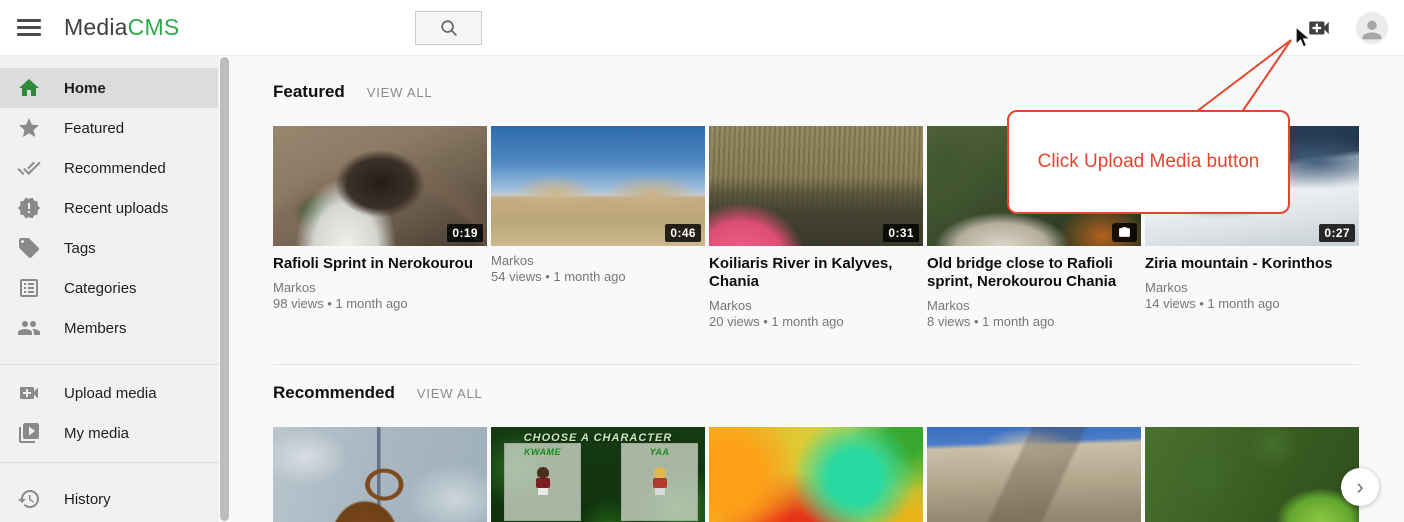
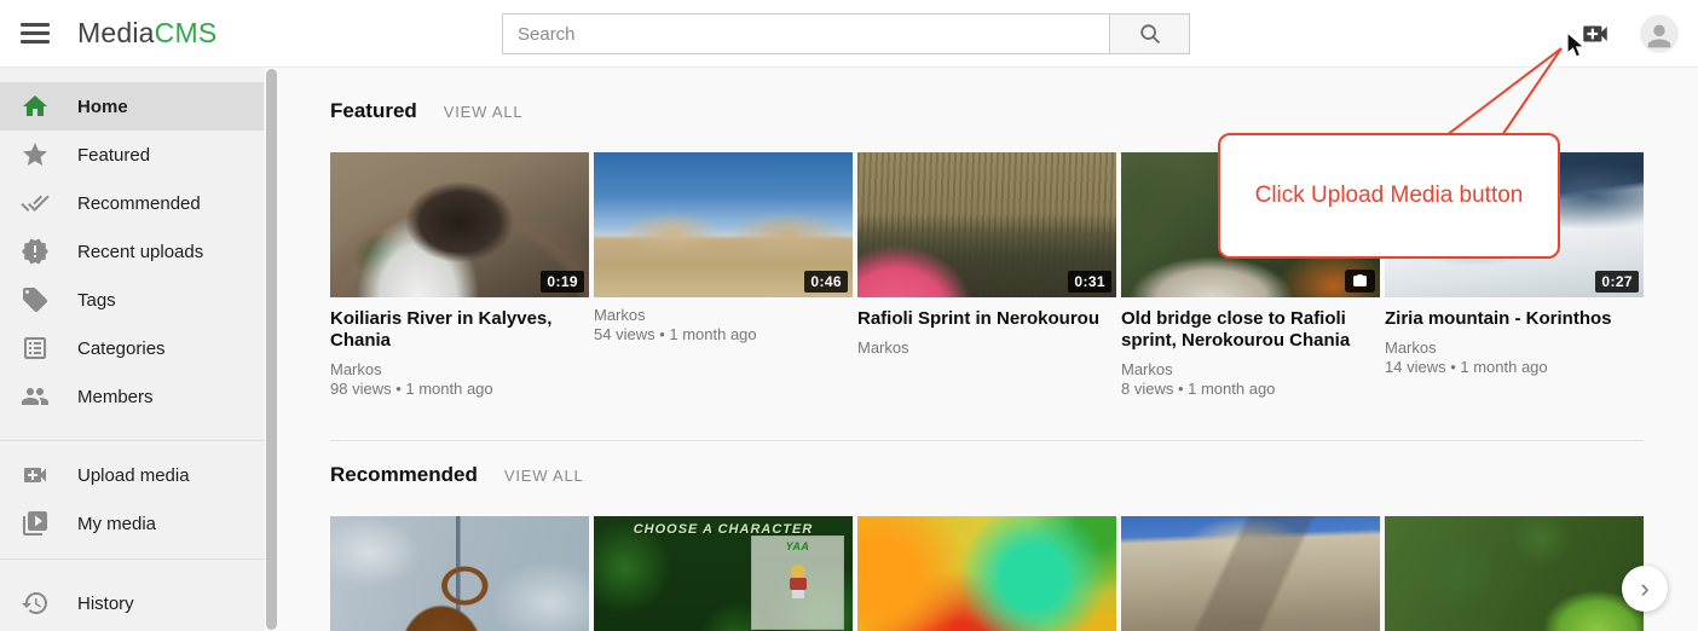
  MediaCMS
+ Search
  Home
  Featured
  Recommended
  Recent uploads
  Tags
  Categories
  Members
  Upload media
  My media
  History
  Featured
  VIEW ALL
  0:19
- Rafioli Sprint in Nerokourou
+ Koiliaris River in Kalyves, Chania
  Markos
  98 views • 1 month ago
  0:46
  Markos
  54 views • 1 month ago
  0:31
- Koiliaris River in Kalyves, Chania
+ Rafioli Sprint in Nerokourou
  Markos
- 20 views • 1 month ago
  Old bridge close to Rafioli sprint, Nerokourou Chania
  Markos
  8 views • 1 month ago
  0:27
  Ziria mountain - Korinthos
  Markos
  14 views • 1 month ago
  Recommended
  VIEW ALL
  CHOOSE A CHARACTER
- KWAME
  YAA
  ›
  Click Upload Media button
